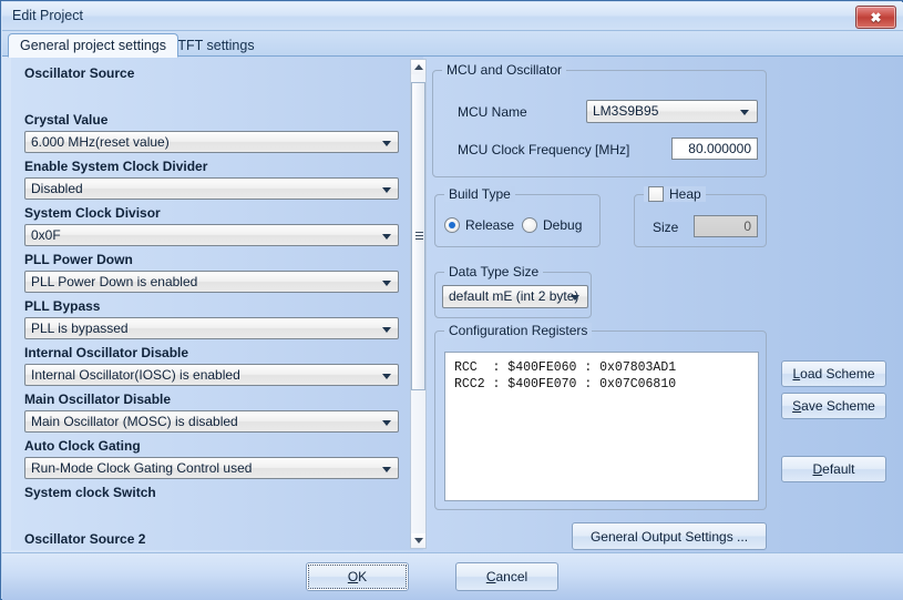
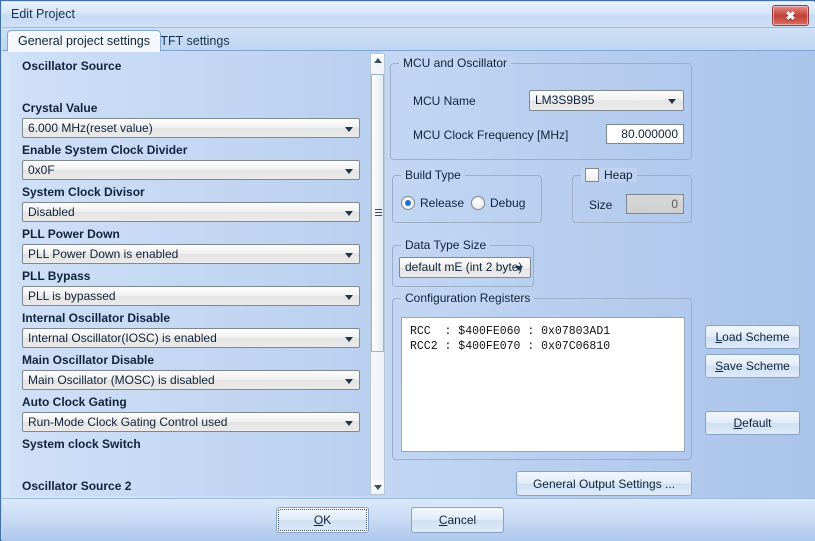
  Edit Project
  ✖
  General project settings
  TFT settings
  Oscillator Source
  Crystal Value
  6.000 MHz(reset value)
  Enable System Clock Divider
- Disabled
+ 0x0F
  System Clock Divisor
- 0x0F
+ Disabled
  PLL Power Down
  PLL Power Down is enabled
  PLL Bypass
  PLL is bypassed
  Internal Oscillator Disable
  Internal Oscillator(IOSC) is enabled
  Main Oscillator Disable
  Main Oscillator (MOSC) is disabled
  Auto Clock Gating
  Run-Mode Clock Gating Control used
  System clock Switch
  Oscillator Source 2
  MCU and Oscillator
  MCU Name
  LM3S9B95
  MCU Clock Frequency [MHz]
  80.000000
  Build Type
  Release
  Debug
  Heap
  Size
  0
  Data Type Size
  default mE (int 2 byte)
  Configuration Registers
  RCC : $400FE060 : 0x07803AD1
  RCC2 : $400FE070 : 0x07C06810
  General Output Settings ...
  Load Scheme
  Save Scheme
  Default
  OK
  Cancel
